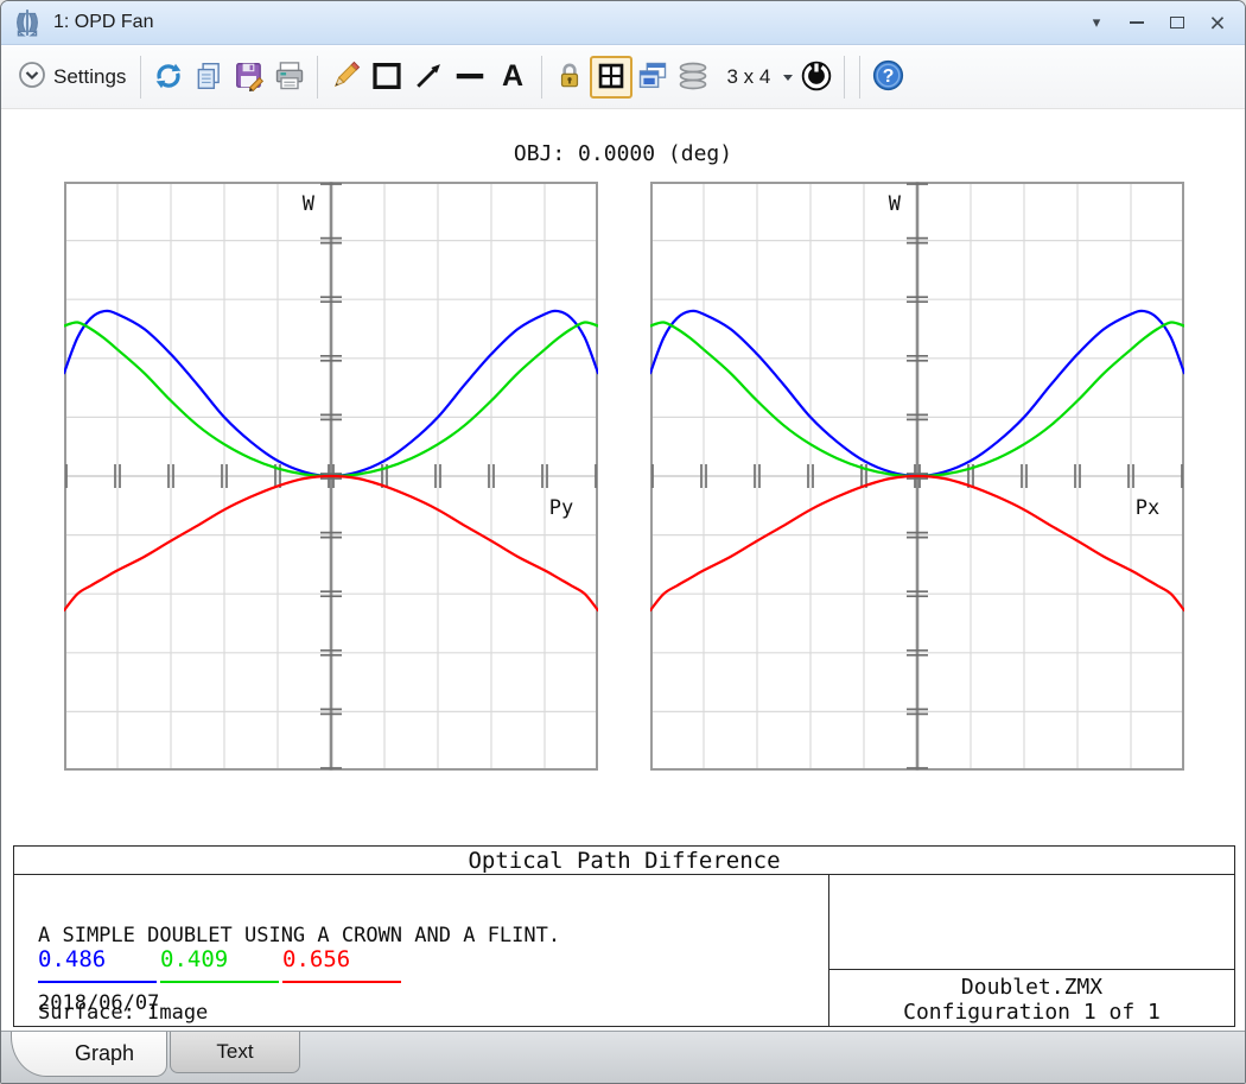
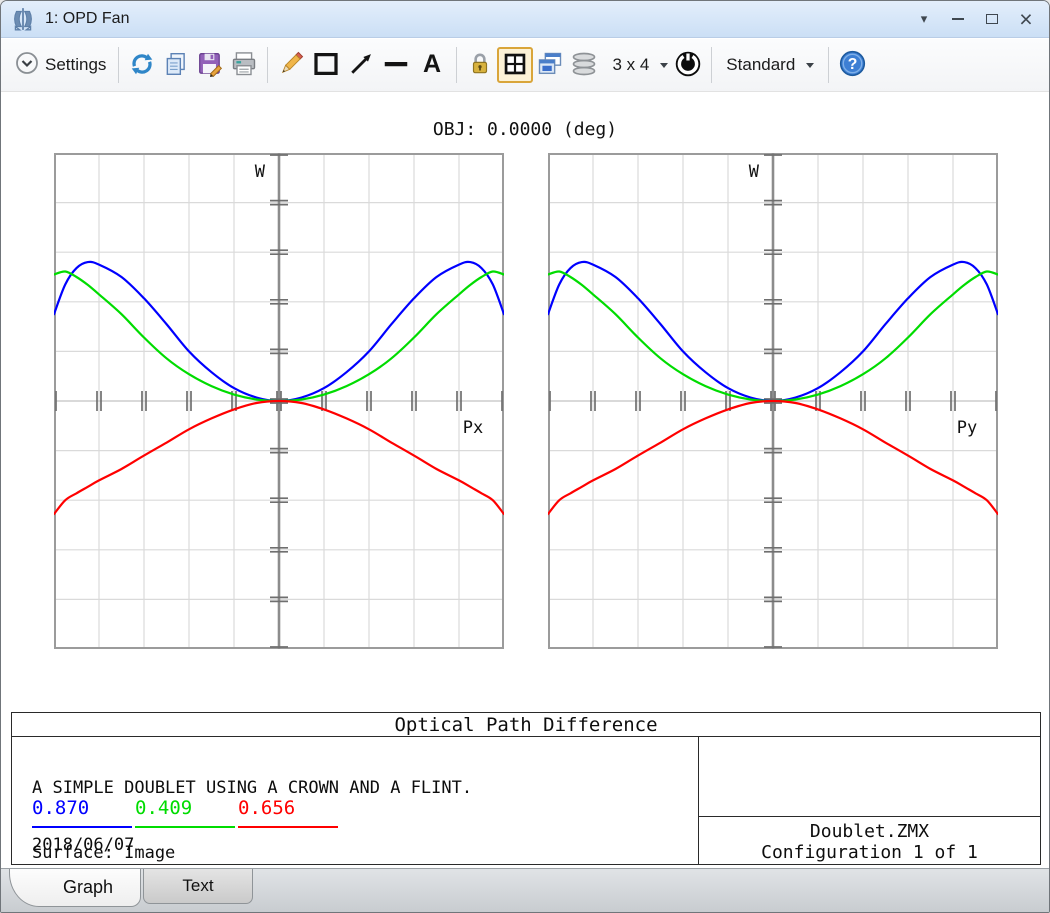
  1: OPD Fan
  ▾
  ×
  Settings
  A
  3 x 4
+ Standard
  ?
  OBJ: 0.0000 (deg)
  W
- Py
+ Px
  W
- Px
+ Py
  Optical Path Difference
  A SIMPLE DOUBLET USING A CROWN AND A FLINT.
  2018/06/07
- 0.486
+ 0.870
  0.409
  0.656
  Surface: Image
  Doublet.ZMX
  Configuration 1 of 1
  Graph
  Text
